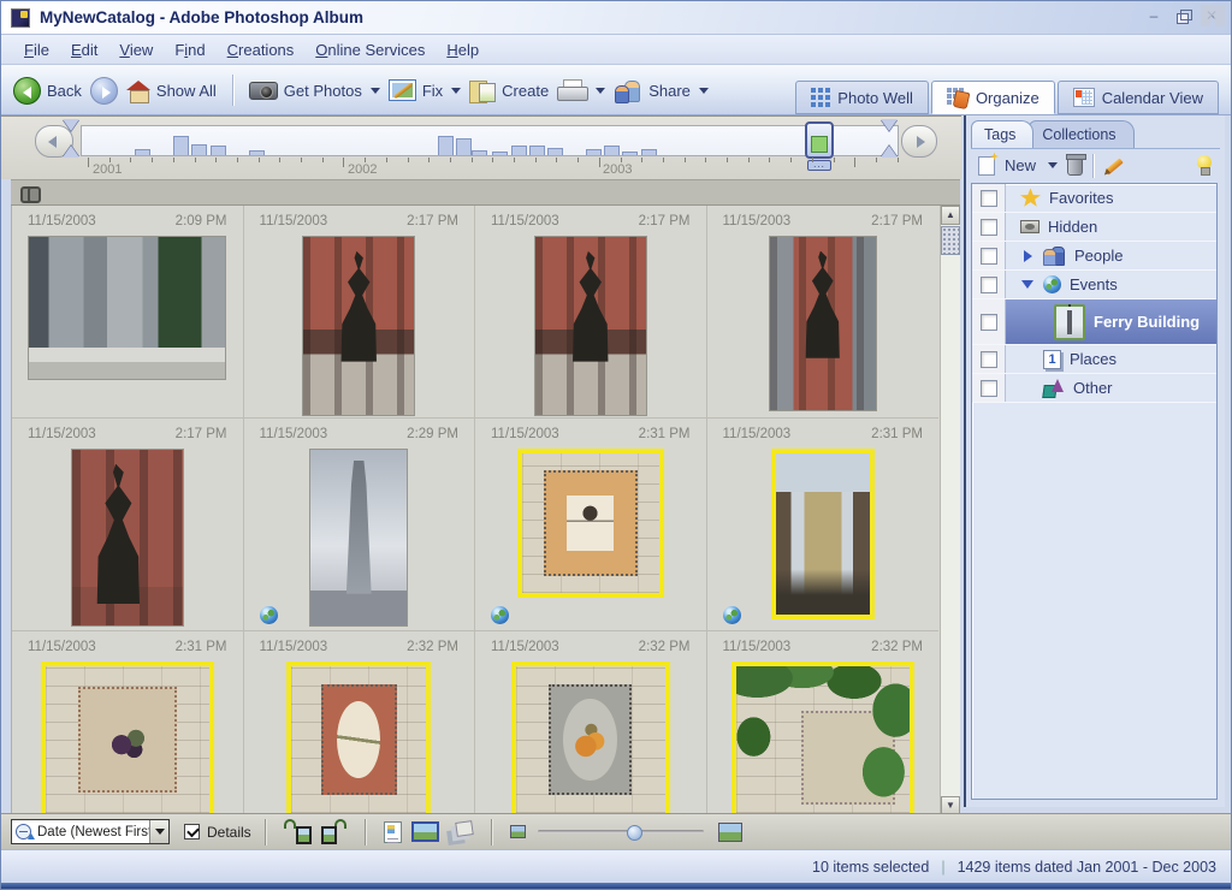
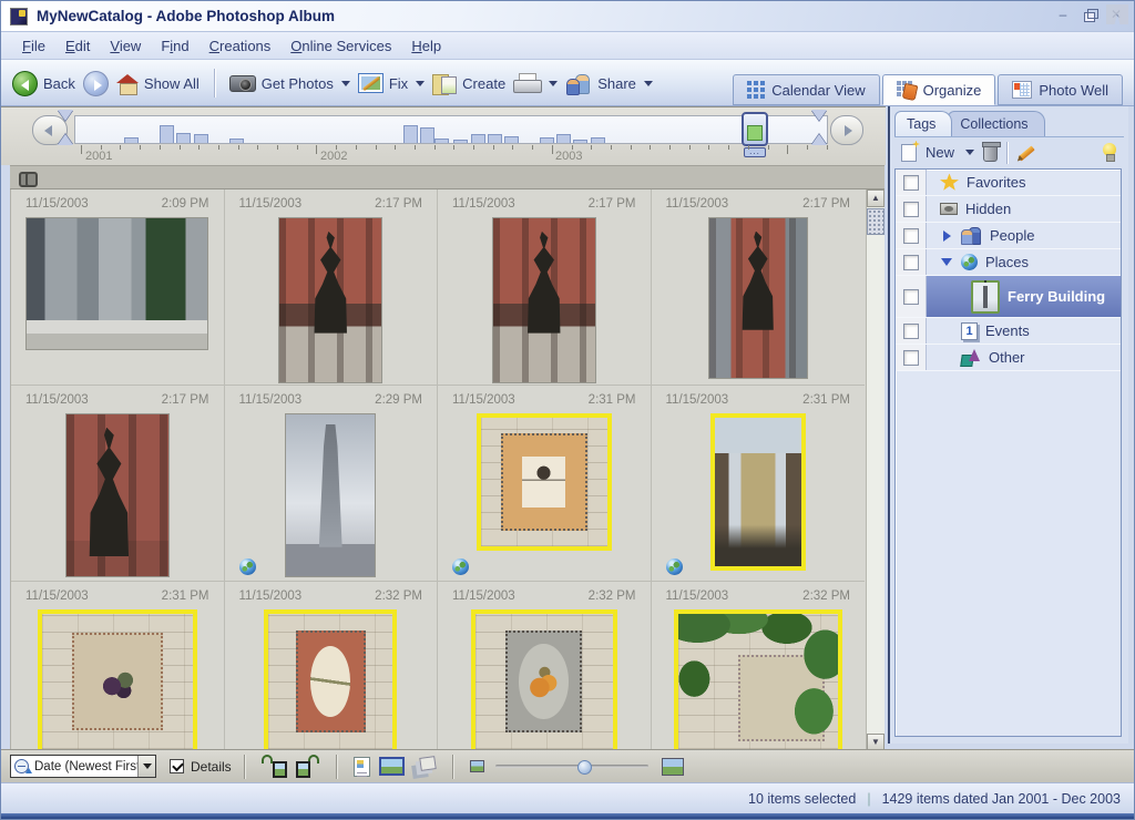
  MyNewCatalog - Adobe Photoshop Album
  –
  ✕
  File
  Edit
  View
  Find
  Creations
  Online Services
  Help
  Back
  Show All
  Get Photos
  Fix
  Create
  Share
- Photo Well
+ Calendar View
  Organize
- Calendar View
+ Photo Well
  ...
  2001
  2002
  2003
  11/15/2003
  2:09 PM
  11/15/2003
  2:17 PM
  11/15/2003
  2:17 PM
  11/15/2003
  2:17 PM
  11/15/2003
  2:17 PM
  11/15/2003
  2:29 PM
  11/15/2003
  2:31 PM
  11/15/2003
  2:31 PM
  11/15/2003
  2:31 PM
  11/15/2003
  2:32 PM
  11/15/2003
  2:32 PM
  11/15/2003
  2:32 PM
  ▲
  ▼
  Tags
  Collections
  New
  Favorites
  Hidden
  People
- Events
+ Places
  Ferry Building
  1
- Places
+ Events
  Other
  Date (Newest Firs
  Details
  10 items selected
  |
  1429 items dated Jan 2001 - Dec 2003
